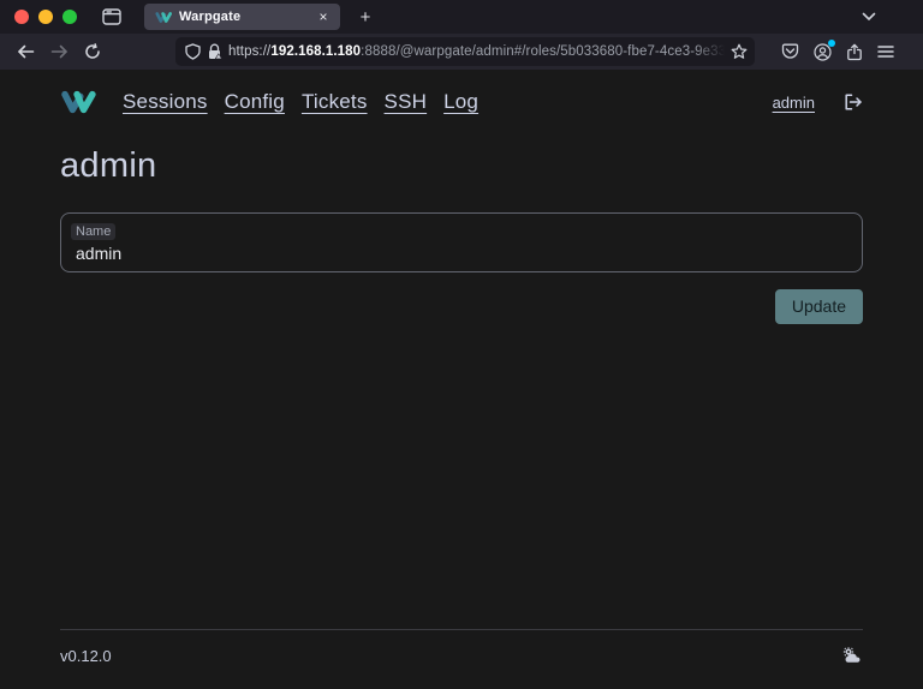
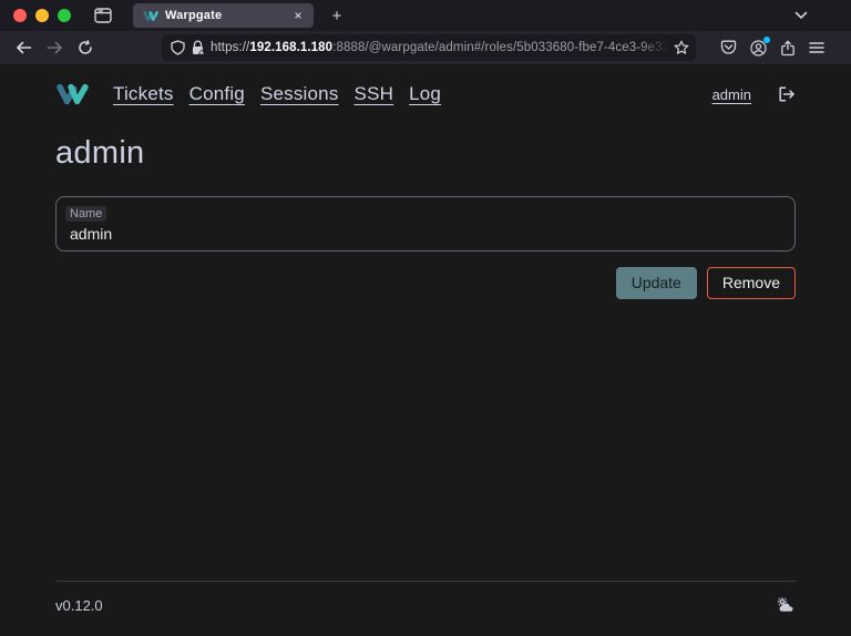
  Warpgate
  ×
  +
  https://192.168.1.180:8888/@warpgate/admin#/roles/5b033680-fbe7-4ce3
- Sessions
+ Tickets
  Config
- Tickets
+ Sessions
  SSH
  Log
  admin
  admin
  Name
  admin
  Update
+ Remove
  v0.12.0
